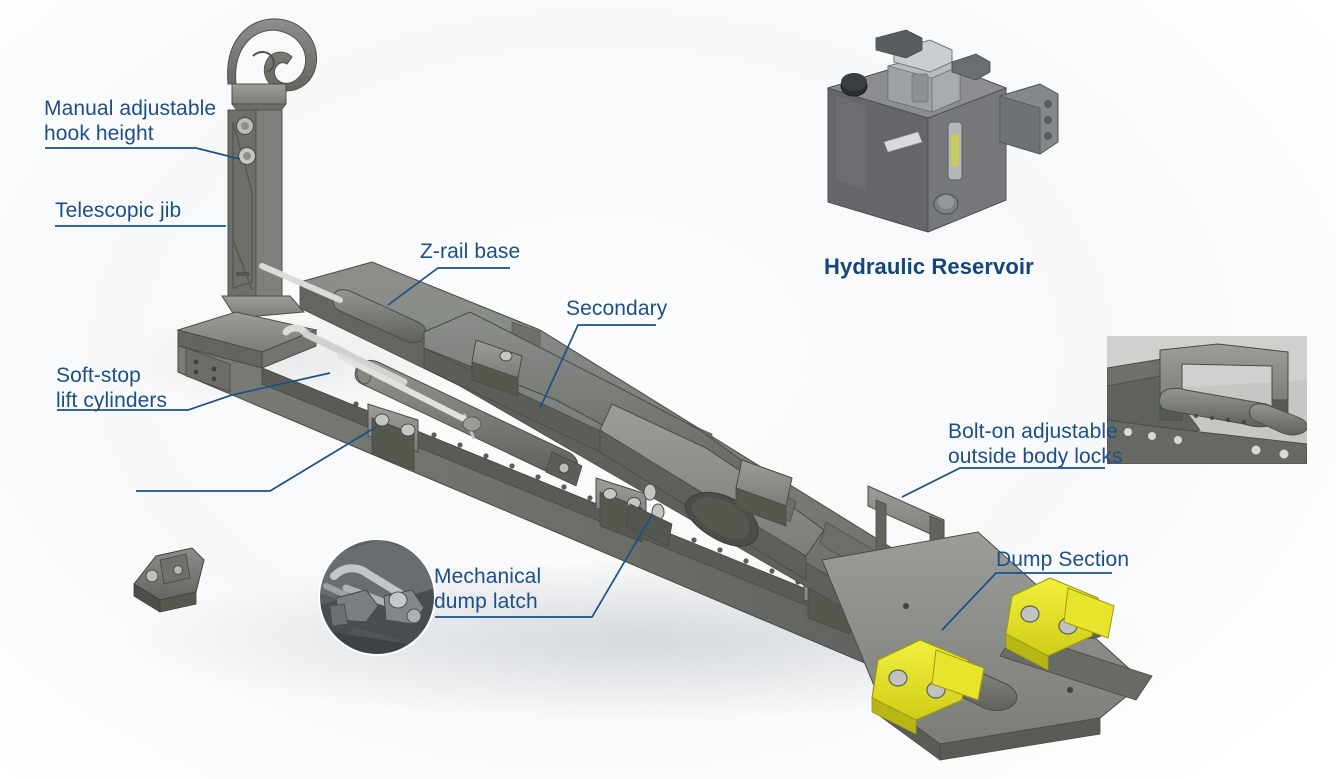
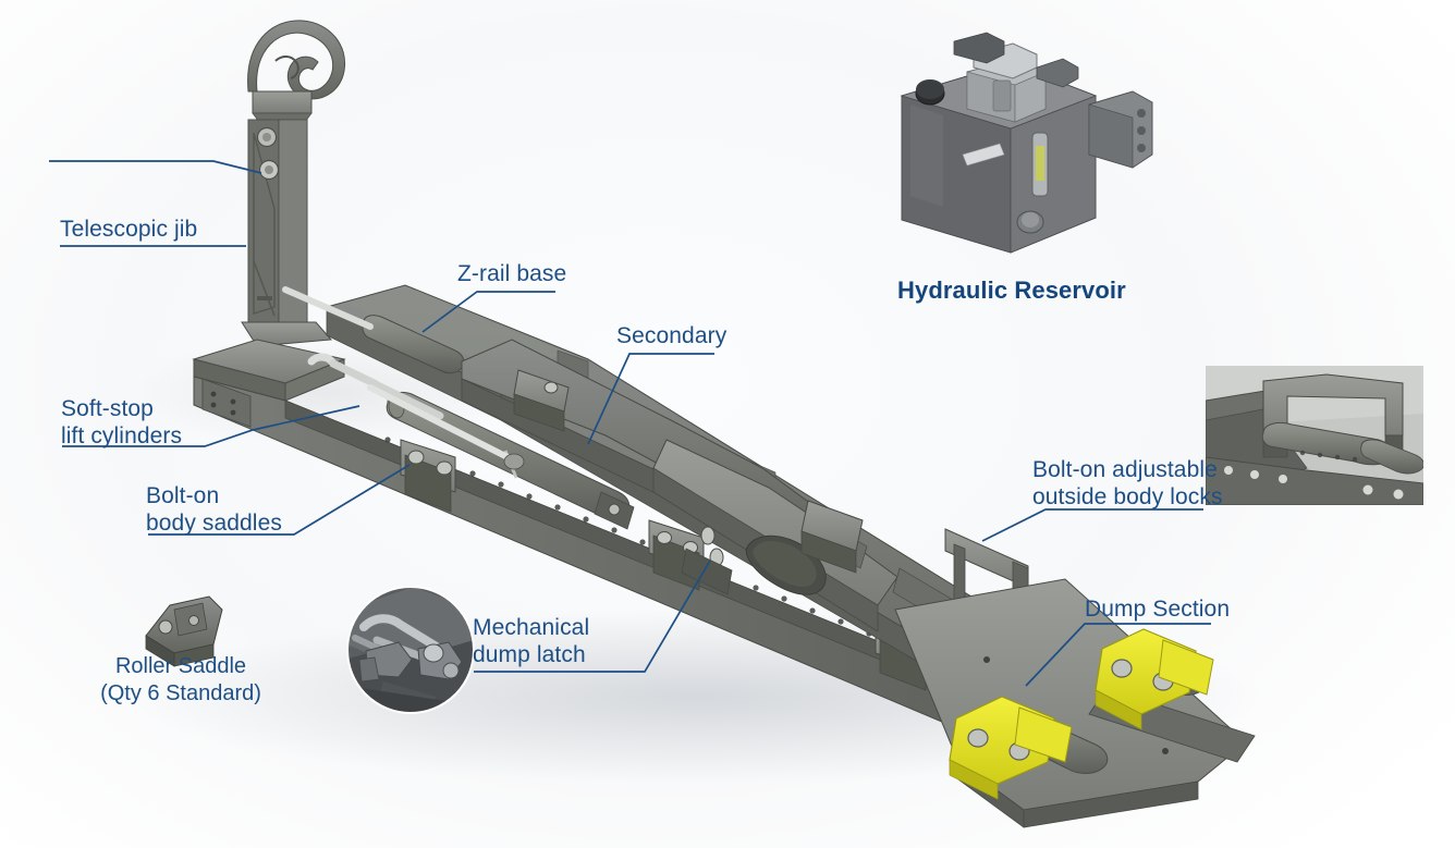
- Manual adjustable
- hook height
  Telescopic jib
  Soft-stop
  lift cylinders
+ Bolt-on
+ body saddles
  Z-rail base
  Secondary
  Mechanical
  dump latch
  Bolt-on adjustable
  outside body locks
  Dump Section
  Hydraulic Reservoir
+ Roller Saddle
+ (Qty 6 Standard)
